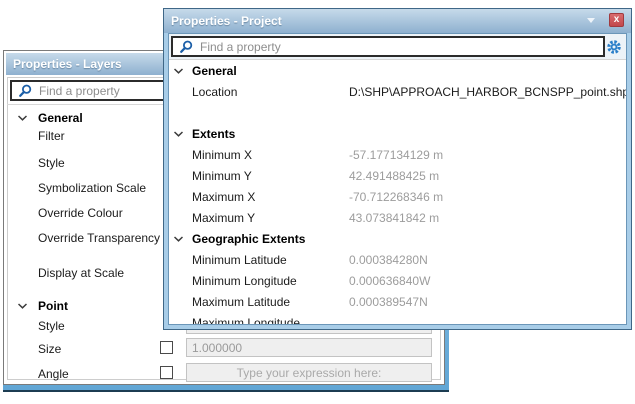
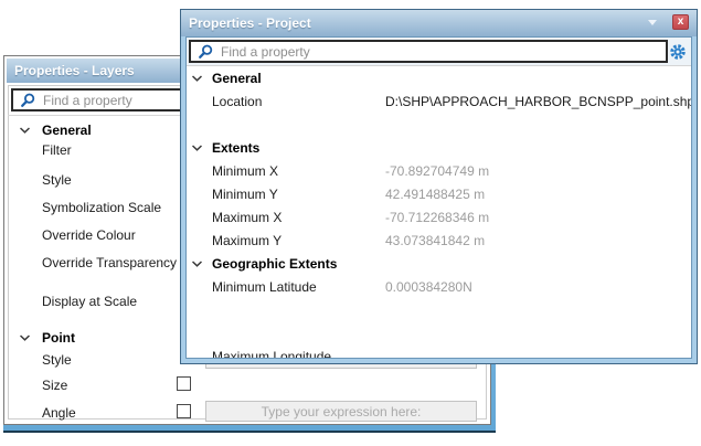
  Properties - Layers
  Find a property
  General
  Filter
  Style
  Symbolization Scale
  Override Colour
  Override Transparency
  Display at Scale
  Point
  Style
  Size
  Angle
- 1.000000
  Type your expression here:
  Properties - Project
  x
  Find a property
  General
  Location
  D:\SHP\APPROACH_HARBOR_BCNSPP_point.shp
  Extents
  Minimum X
- -57.177134129 m
+ -70.892704749 m
  Minimum Y
  42.491488425 m
  Maximum X
  -70.712268346 m
  Maximum Y
  43.073841842 m
  Geographic Extents
  Minimum Latitude
  0.000384280N
- Minimum Longitude
- 0.000636840W
- Maximum Latitude
- 0.000389547N
  Maximum Longitude
